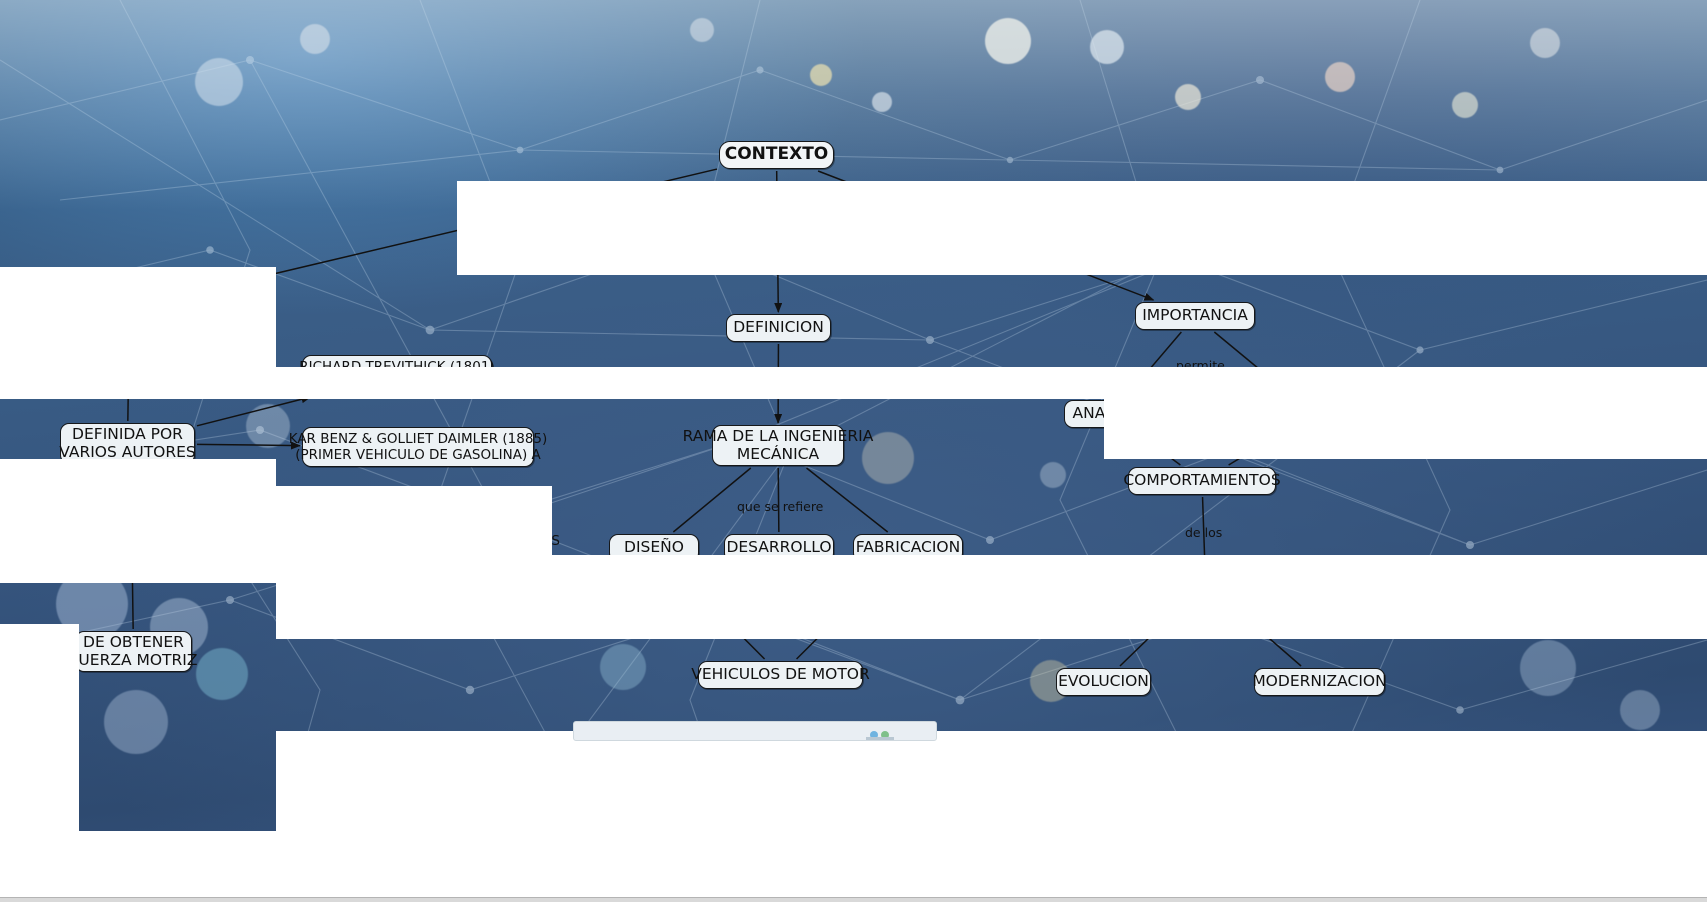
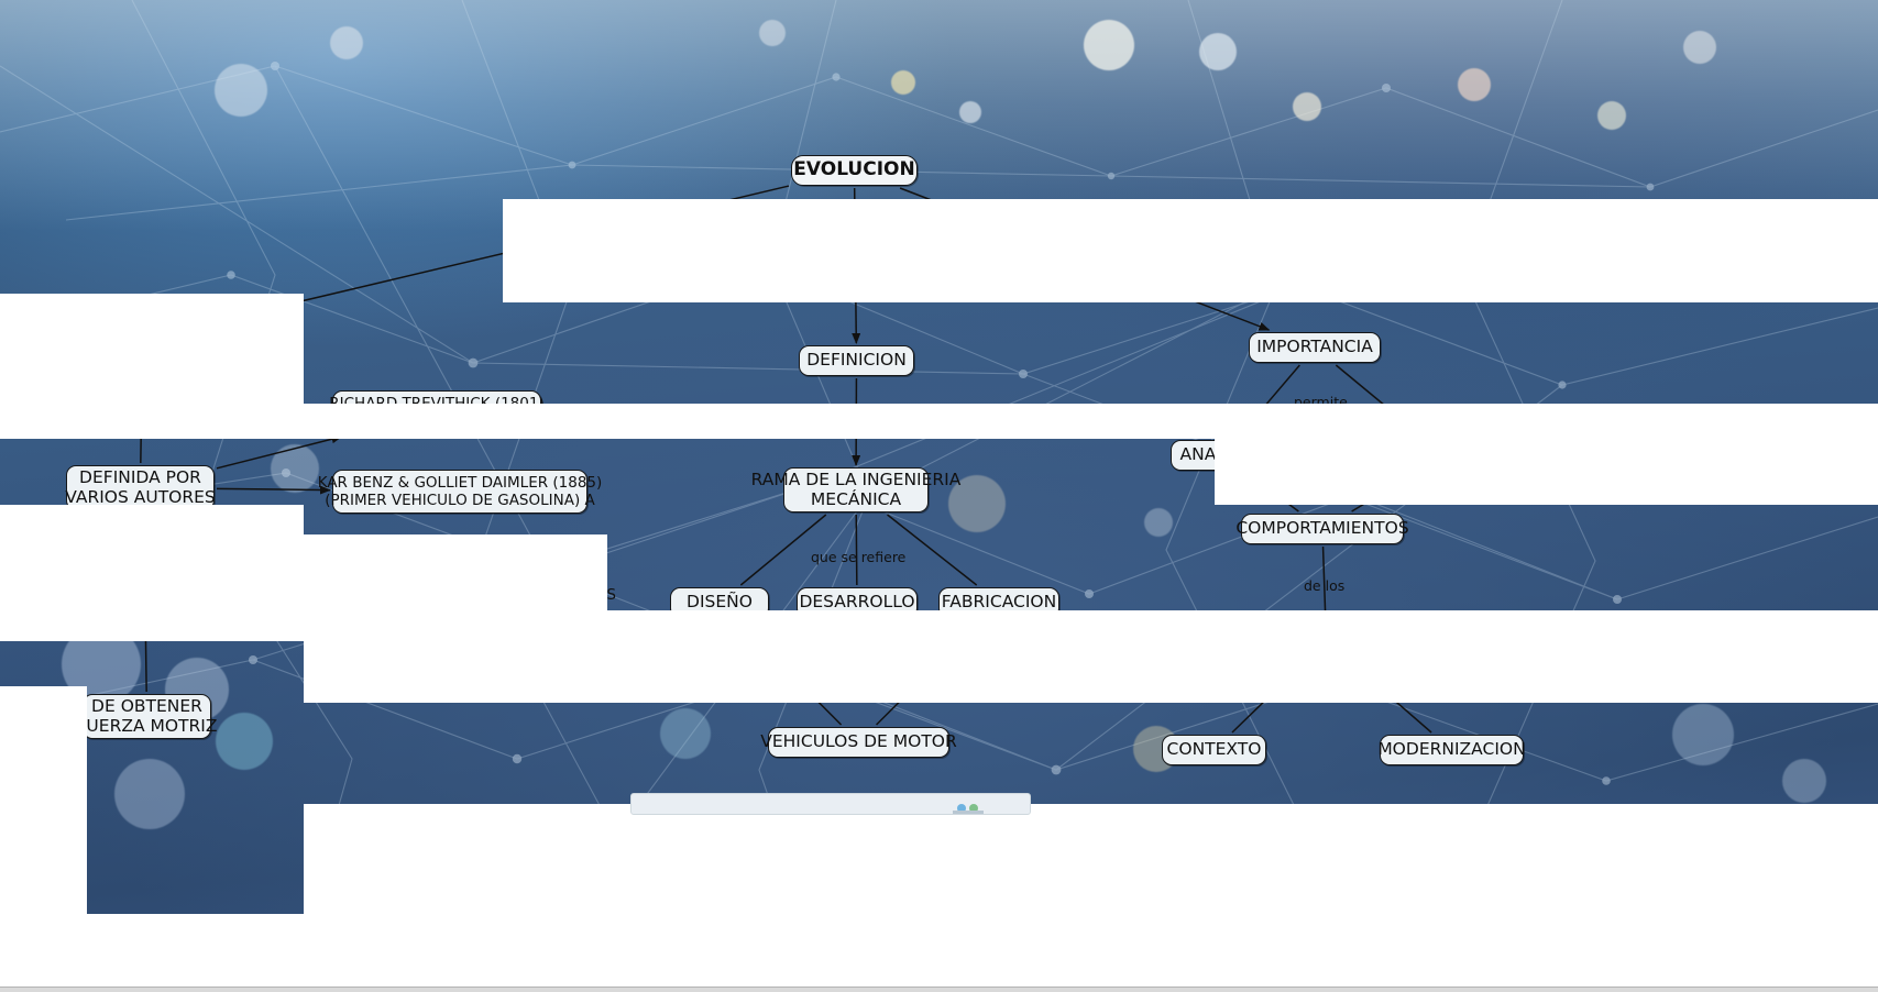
- CONTEXTO
+ EVOLUCION
  DEFINICION
  IMPORTANCIA
  DEFINIDA POR
  VARIOS AUTORES
  KAR BENZ & GOLLIET DAIMLER (1885)
  (PRIMER VEHICULO DE GASOLINA) A
  DE OBTENER
  UERZA MOTRIZ
  RAMA DE LA INGENIERIA
  MECÁNICA
  DISEÑO
  DESARROLLO
  FABRICACION
  VEHICULOS DE MOTOR
  COMPORTAMIENTOS
- EVOLUCION
+ CONTEXTO
  MODERNIZACION
  permite
  que se refiere
  de los
